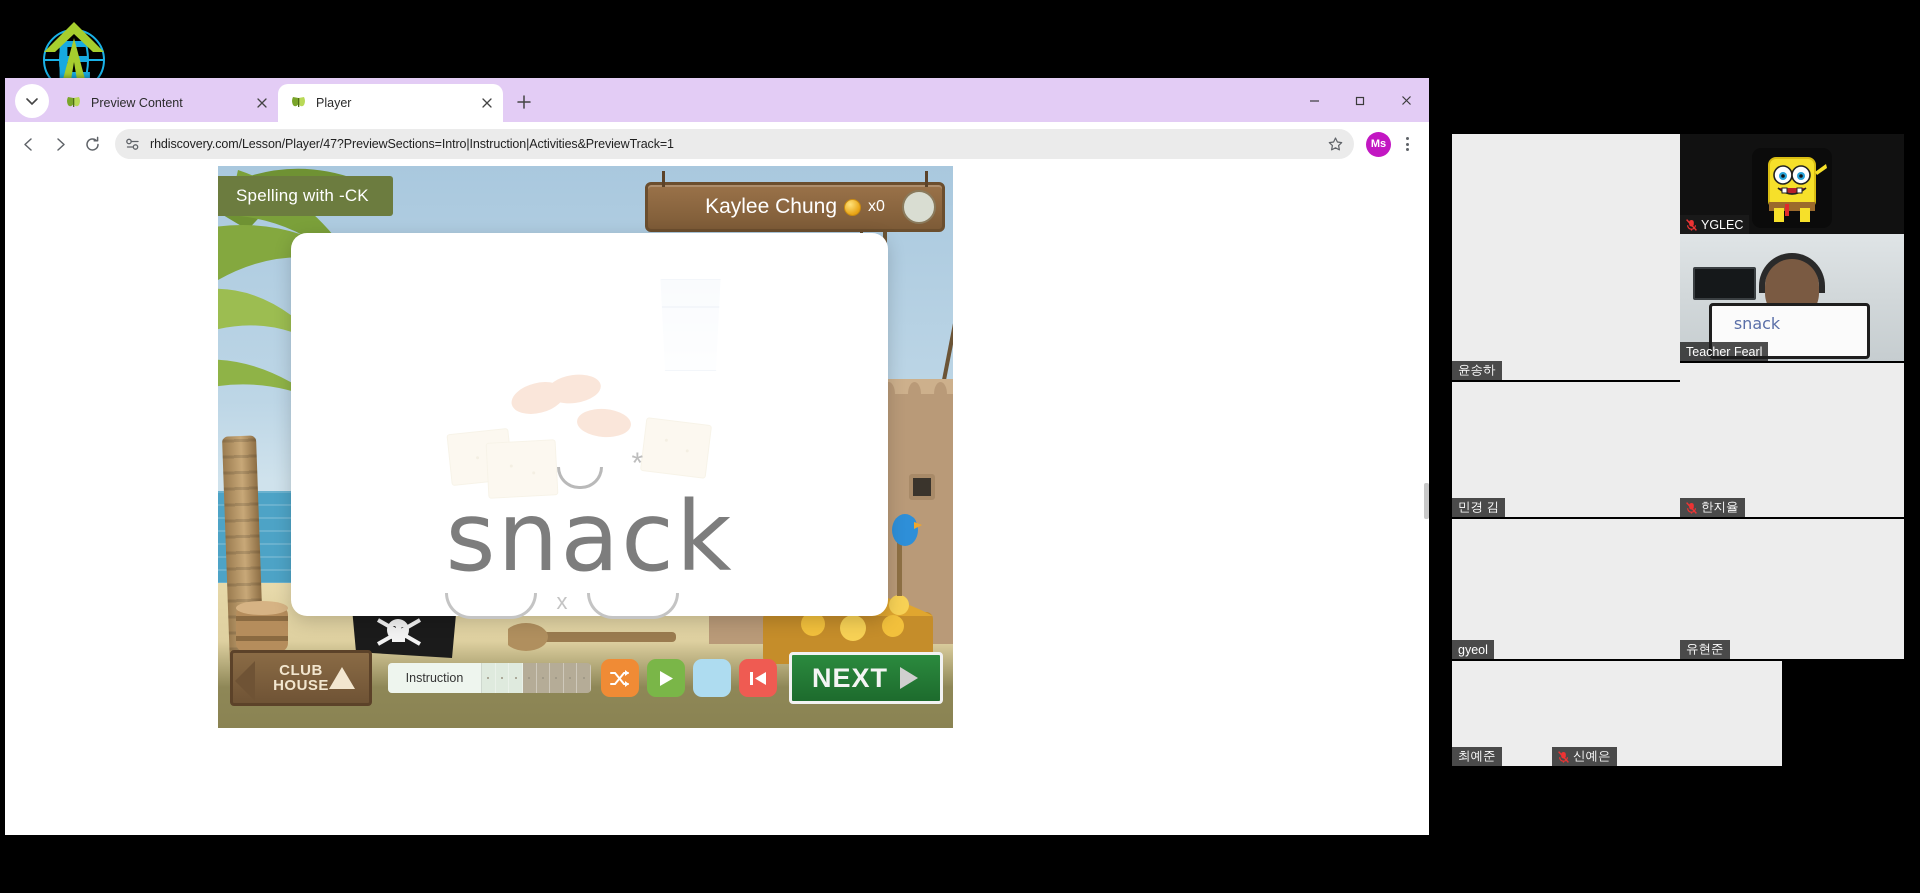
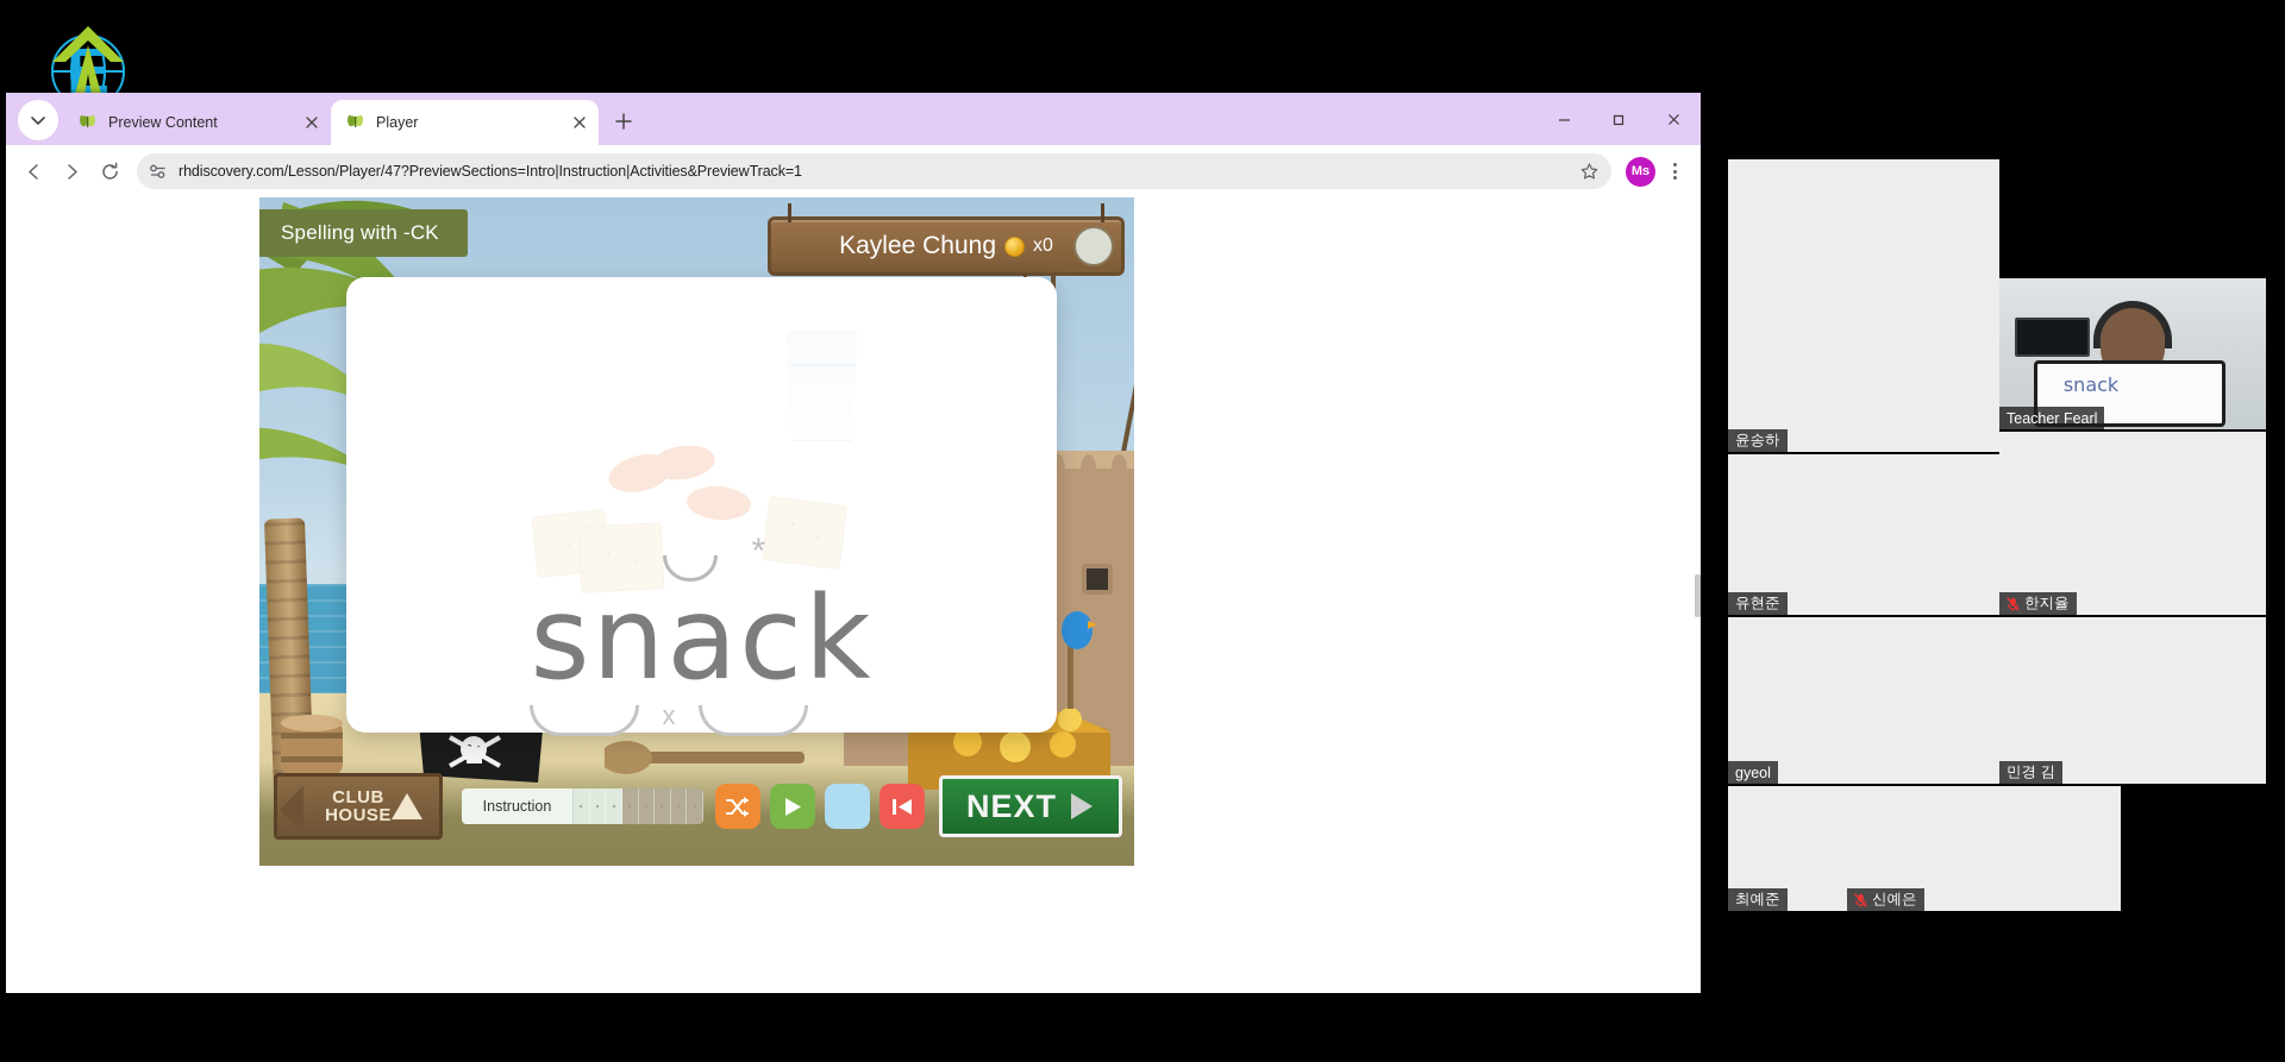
  Preview Content
  Player
  rhdiscovery.com/Lesson/Player/47?PreviewSections=Intro|Instruction|Activities&PreviewTrack=1
  Ms
  Spelling with -CK
  Kaylee Chung
  x0
  snack
  *
  x
  CLUB
  HOUSE
  Instruction
  NEXT
  윤송하
- YGLEC
  snack
  Teacher Fearl
- 민경 김
+ 유현준
  gyeol
  한지율
  최예준
- 유현준
+ 민경 김
  신예은
